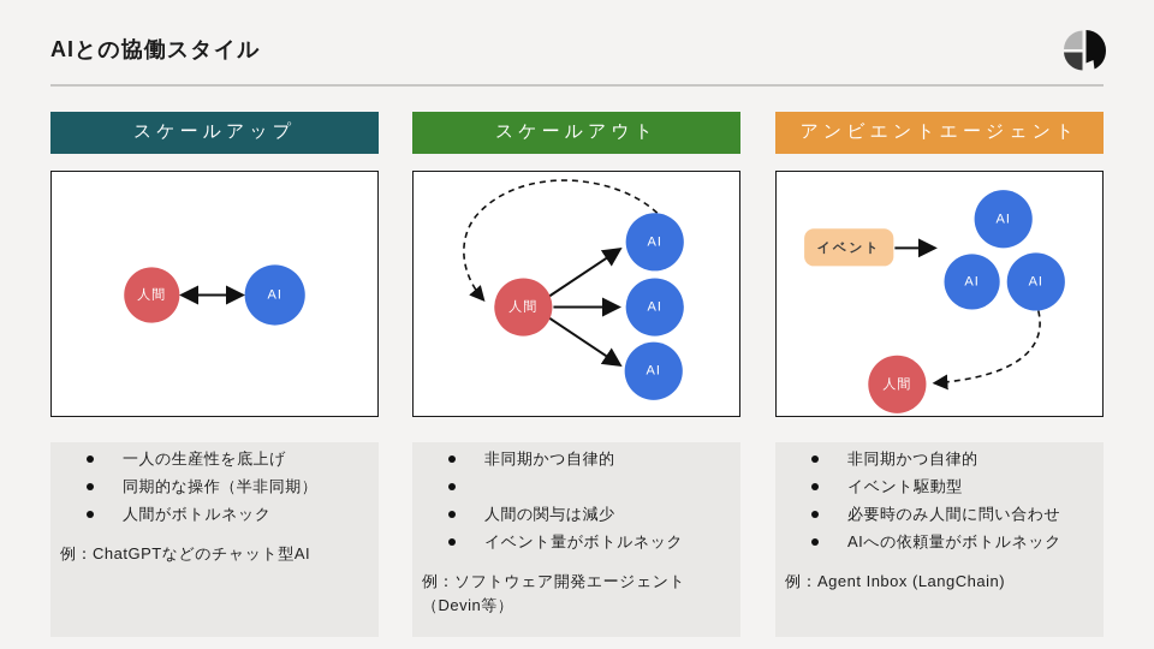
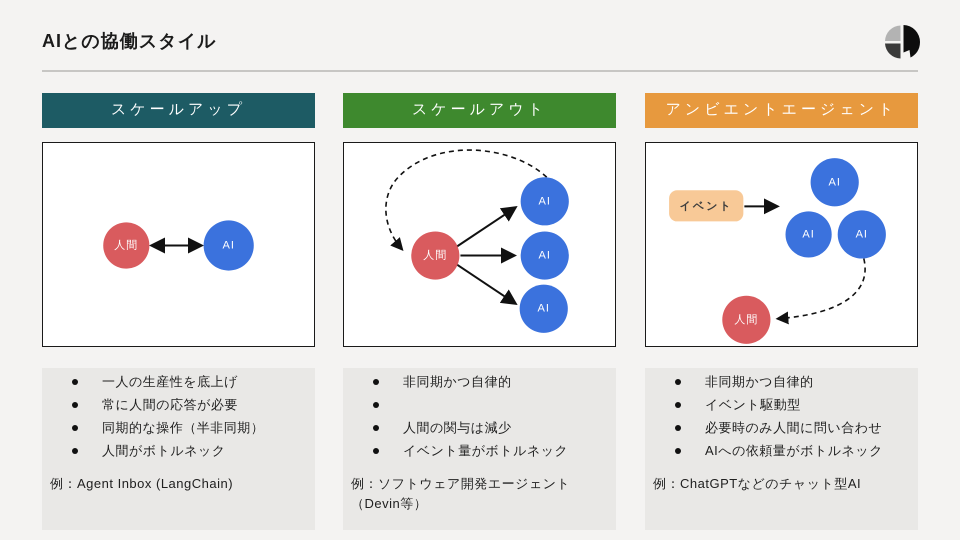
  AIとの協働スタイル
  スケールアップ
  人間
  AI
  一人の生産性を底上げ
+ 常に人間の応答が必要
  同期的な操作（半非同期）
  人間がボトルネック
- 例：ChatGPTなどのチャット型AI
+ 例：Agent Inbox (LangChain)
  スケールアウト
  人間
  AI
  AI
  AI
  非同期かつ自律的
  人間の関与は減少
  イベント量がボトルネック
  例：ソフトウェア開発エージェント
  （Devin等）
  アンビエントエージェント
  イベント
  AI
  AI
  AI
  人間
  非同期かつ自律的
  イベント駆動型
  必要時のみ人間に問い合わせ
  AIへの依頼量がボトルネック
- 例：Agent Inbox (LangChain)
+ 例：ChatGPTなどのチャット型AI
